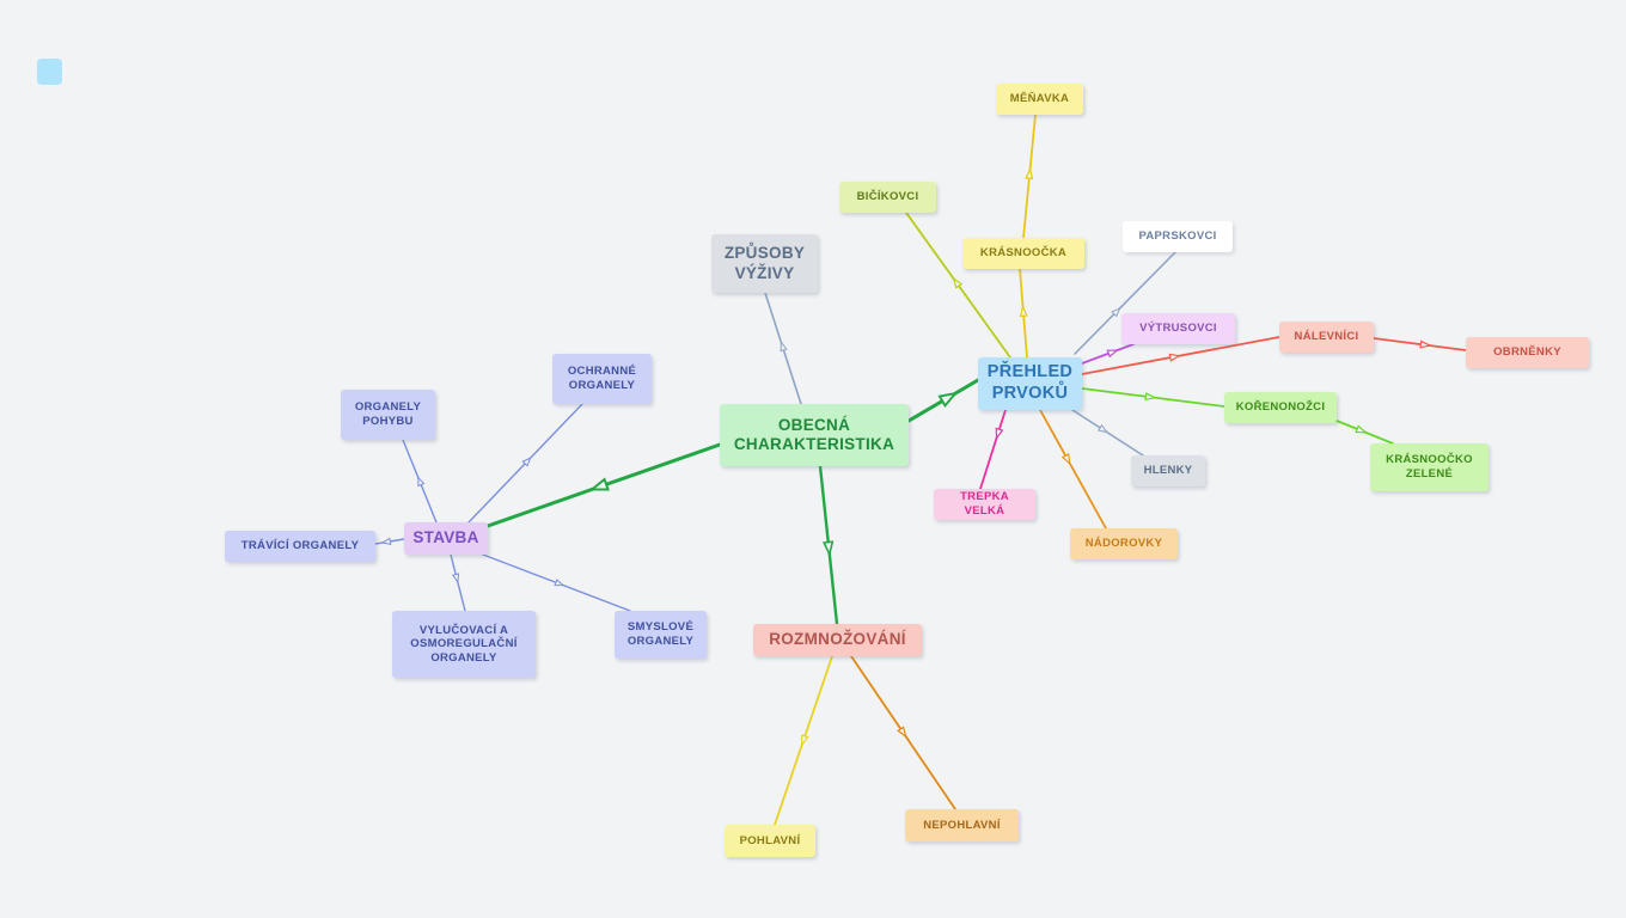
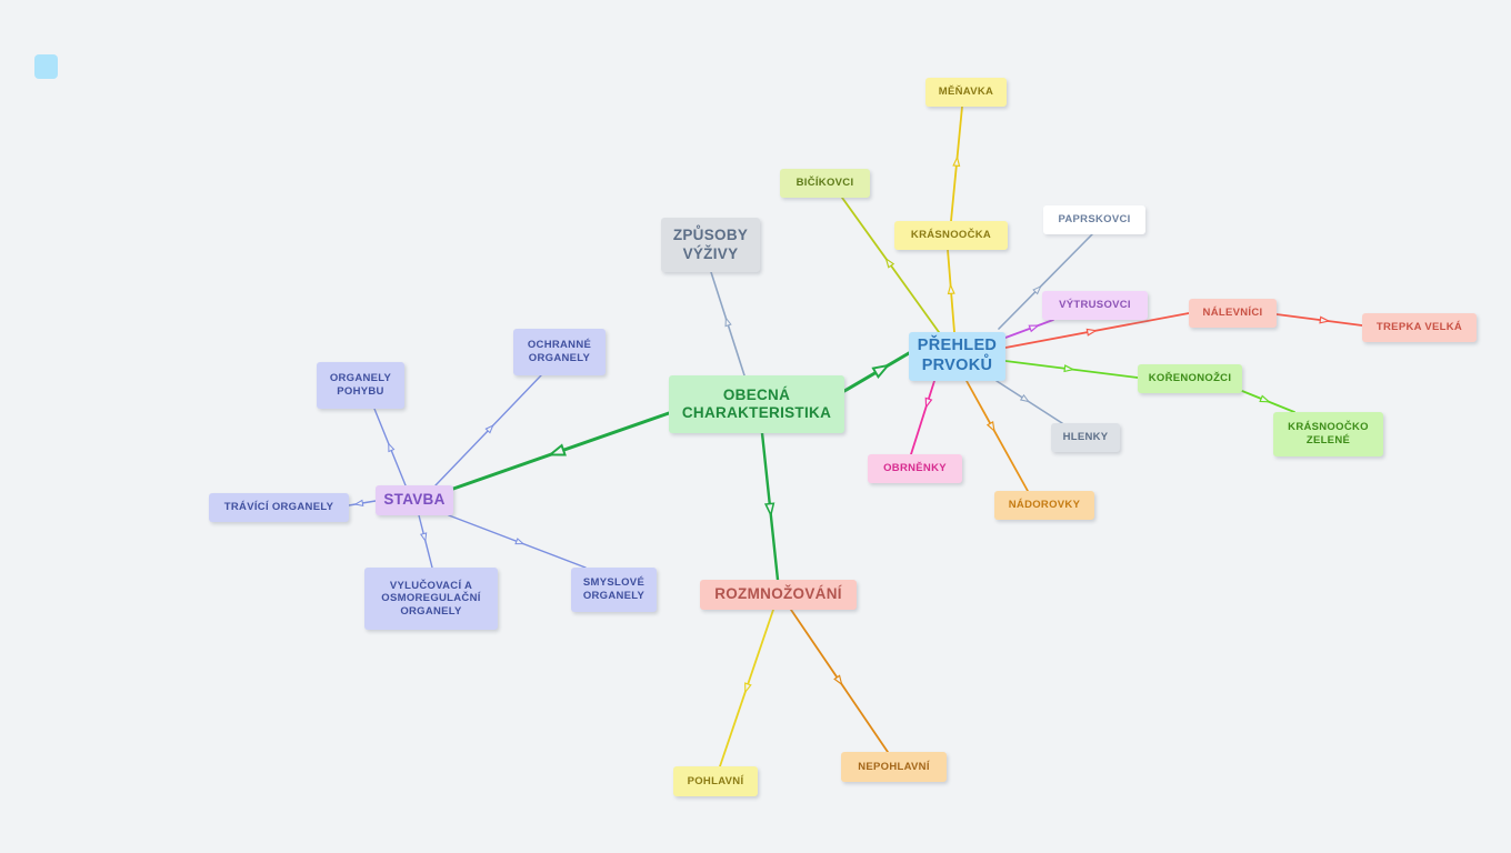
  PŘEHLED
  PRVOKŮ
  OBECNÁ
  CHARAKTERISTIKA
  ZPŮSOBY
  VÝŽIVY
  STAVBA
  ROZMNOŽOVÁNÍ
  ORGANELY
  POHYBU
  OCHRANNÉ
  ORGANELY
  TRÁVÍCÍ ORGANELY
  VYLUČOVACÍ A
  OSMOREGULAČNÍ
  ORGANELY
  SMYSLOVÉ
  ORGANELY
  POHLAVNÍ
  NEPOHLAVNÍ
  MĚŇAVKA
  BIČÍKOVCI
  KRÁSNOOČKA
  PAPRSKOVCI
  VÝTRUSOVCI
  NÁLEVNÍCI
- OBRNĚNKY
+ TREPKA VELKÁ
  KOŘENONOŽCI
  KRÁSNOOČKO
  ZELENÉ
  HLENKY
- TREPKA VELKÁ
+ OBRNĚNKY
  NÁDOROVKY
